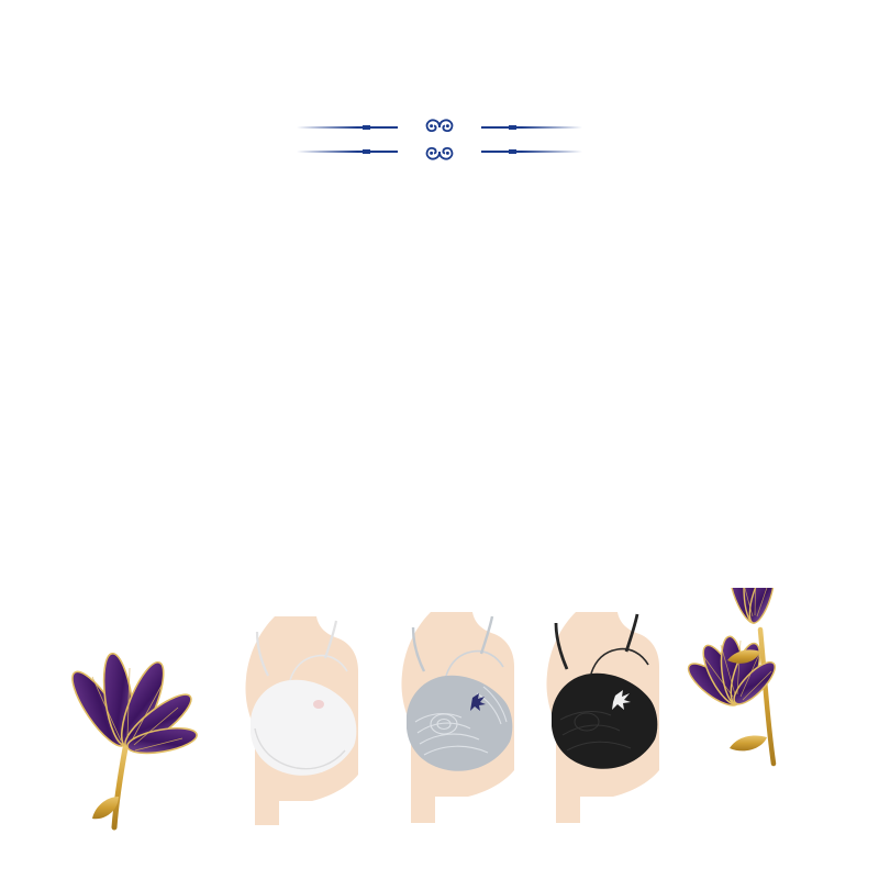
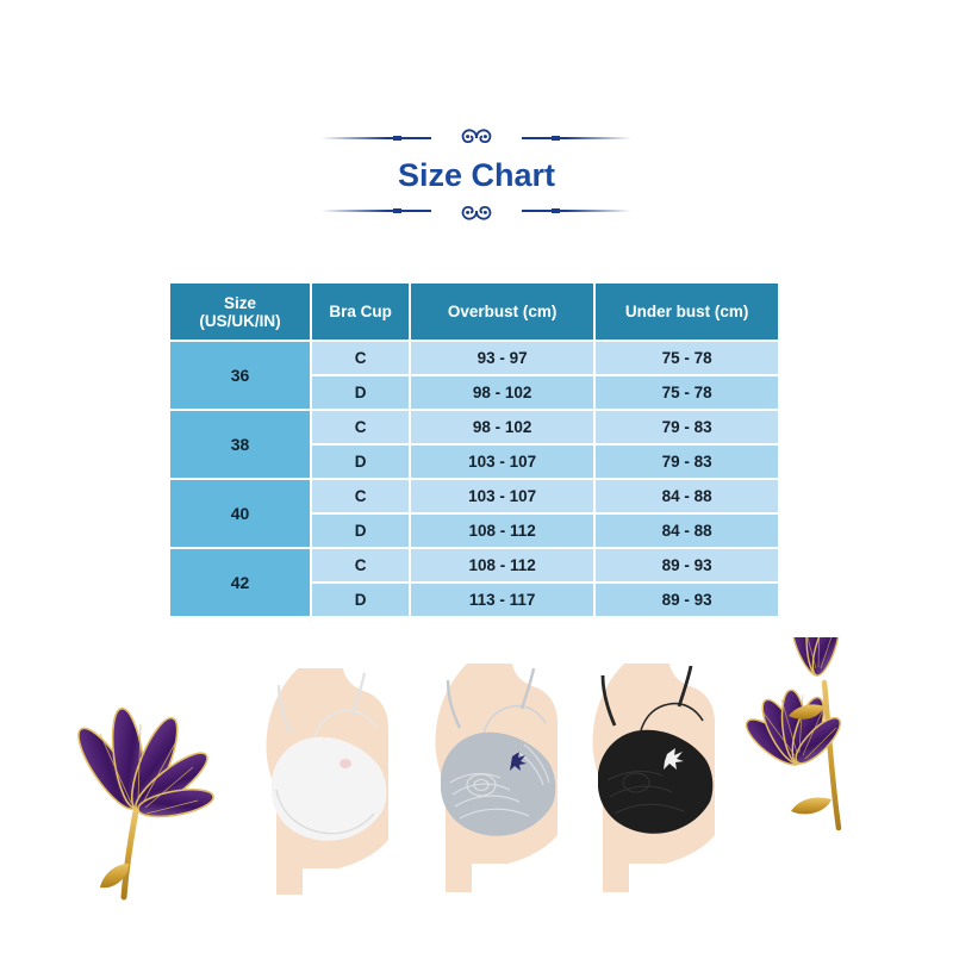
+ Size Chart
+ Size (US/UK/IN)	Bra Cup	Overbust (cm)	Under bust (cm)
+ 36	C	93 - 97	75 - 78
+ D	98 - 102	75 - 78
+ 38	C	98 - 102	79 - 83
+ D	103 - 107	79 - 83
+ 40	C	103 - 107	84 - 88
+ D	108 - 112	84 - 88
+ 42	C	108 - 112	89 - 93
+ D	113 - 117	89 - 93
